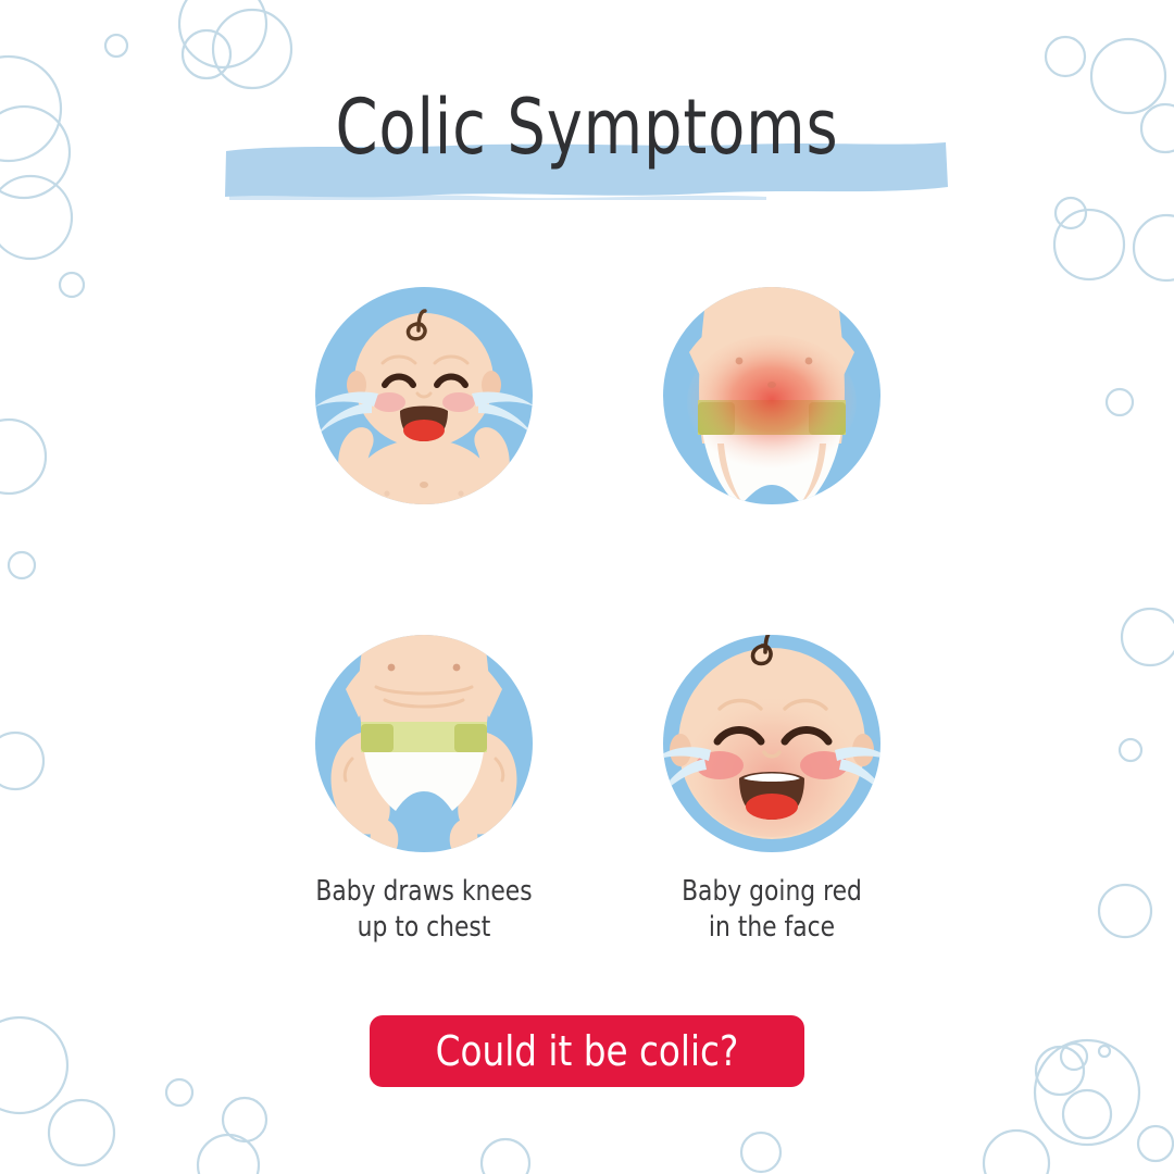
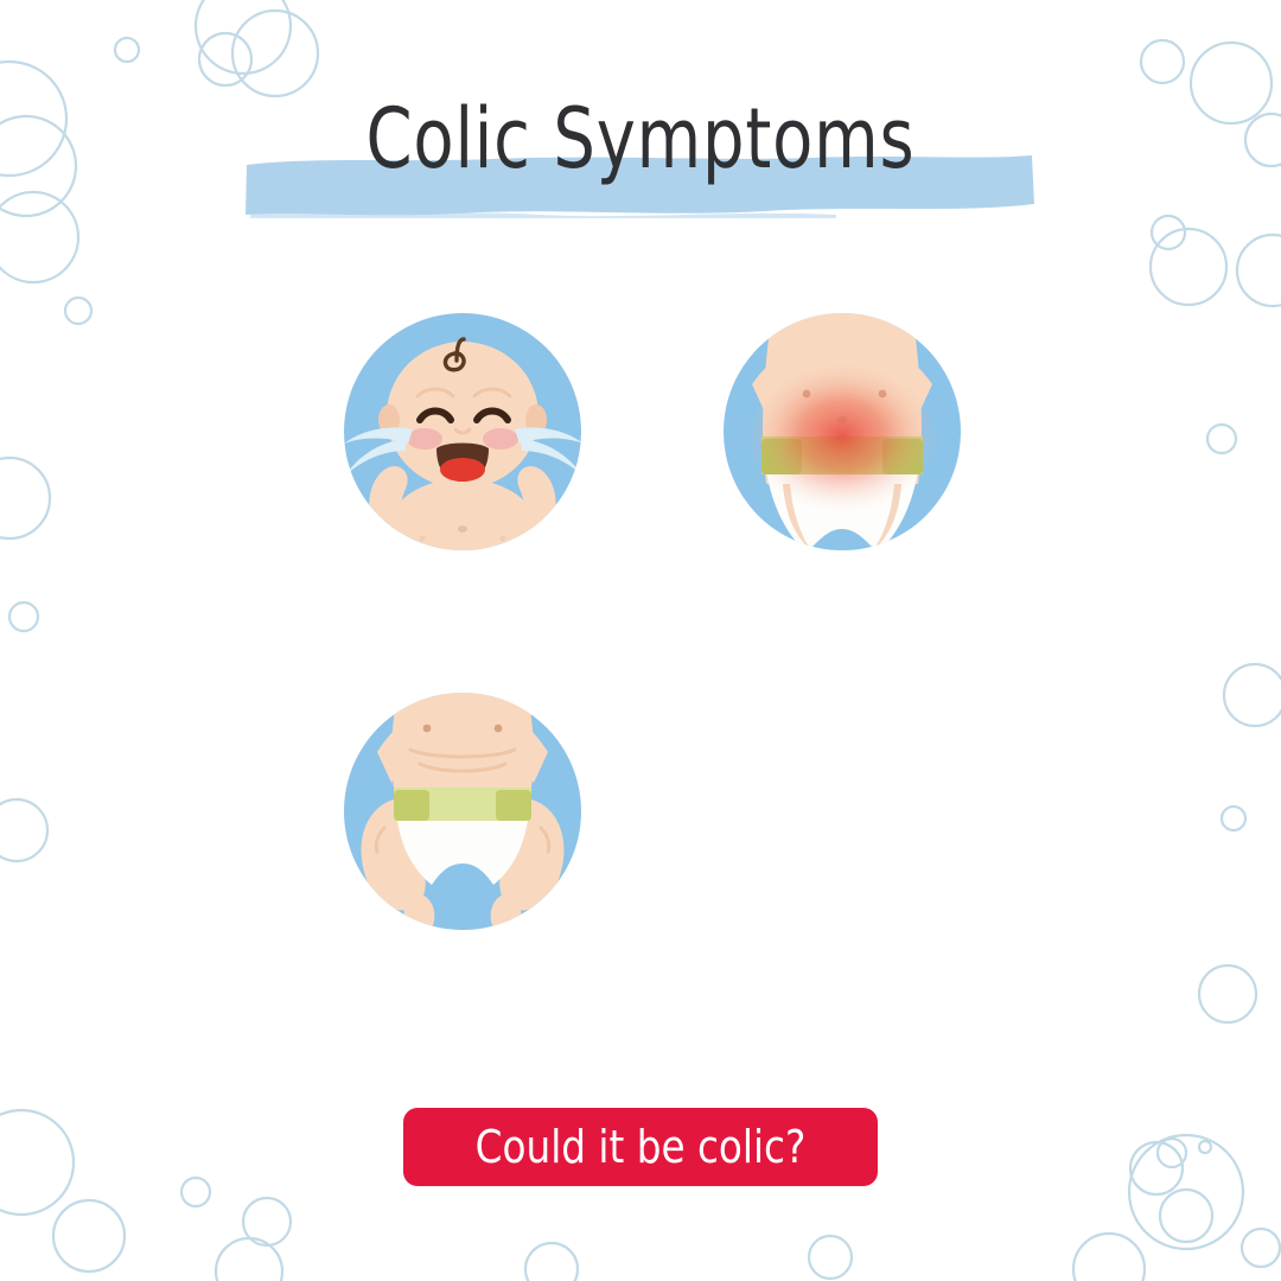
  Colic Symptoms
- Baby draws knees
- up to chest
- Baby going red
- in the face
  Could it be colic?
